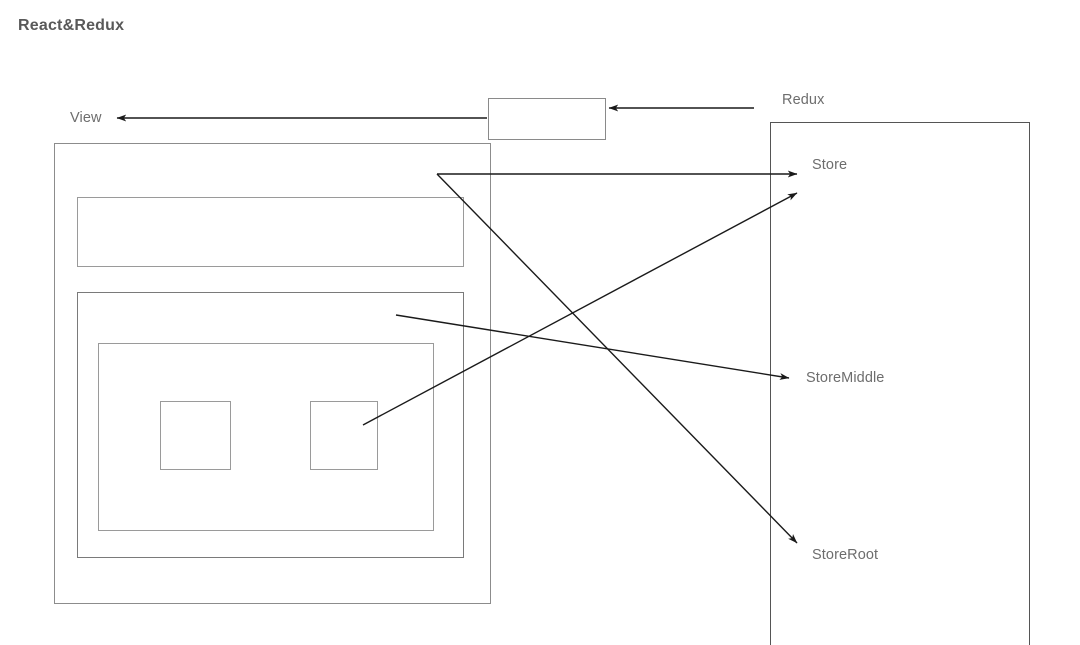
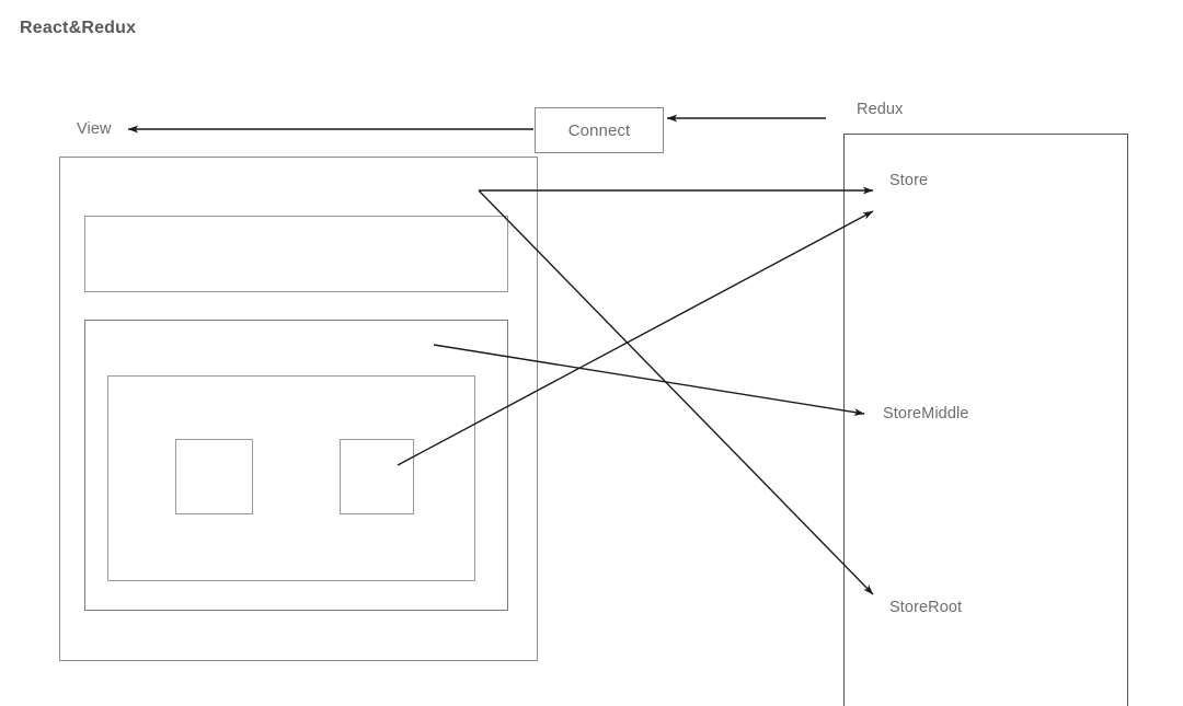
  React&Redux
+ Connect
  View
  Redux
  Store
  StoreMiddle
  StoreRoot
